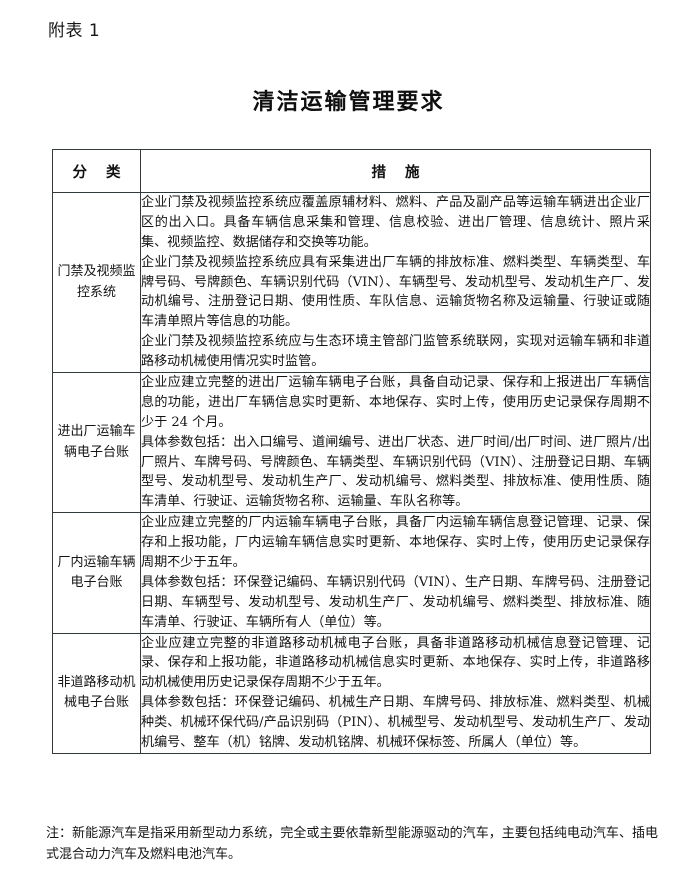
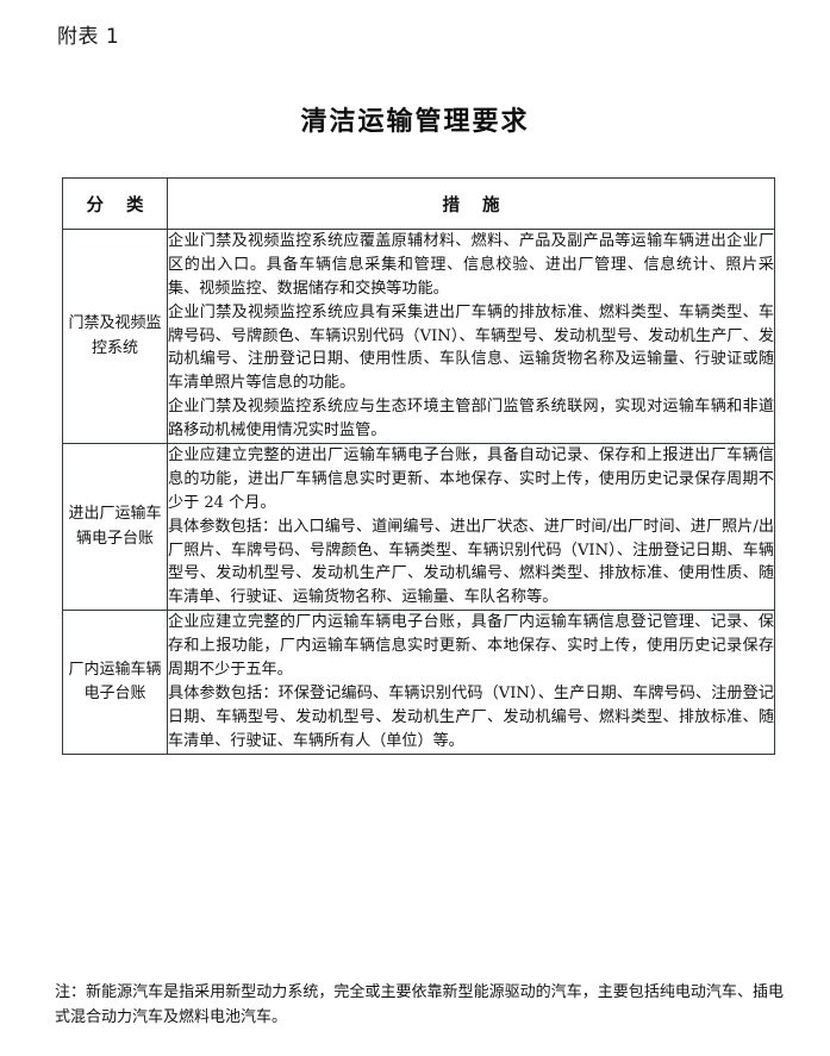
  附表 1
  清洁运输管理要求
  分 类	措 施
  门禁及视频监控系统	企业门禁及视频监控系统应覆盖原辅材料、燃料、产品及副产品等运输车辆进出企业厂区的出入口。具备车辆信息采集和管理、信息校验、进出厂管理、信息统计、照片采集、视频监控、数据储存和交换等功能。 企业门禁及视频监控系统应具有采集进出厂车辆的排放标准、燃料类型、车辆类型、车牌号码、号牌颜色、车辆识别代码（VIN）、车辆型号、发动机型号、发动机生产厂、发动机编号、注册登记日期、使用性质、车队信息、运输货物名称及运输量、行驶证或随车清单照片等信息的功能。 企业门禁及视频监控系统应与生态环境主管部门监管系统联网，实现对运输车辆和非道路移动机械使用情况实时监管。
  进出厂运输车辆电子台账	企业应建立完整的进出厂运输车辆电子台账，具备自动记录、保存和上报进出厂车辆信息的功能，进出厂车辆信息实时更新、本地保存、实时上传，使用历史记录保存周期不少于 24 个月。 具体参数包括：出入口编号、道闸编号、进出厂状态、进厂时间/出厂时间、进厂照片/出厂照片、车牌号码、号牌颜色、车辆类型、车辆识别代码（VIN）、注册登记日期、车辆型号、发动机型号、发动机生产厂、发动机编号、燃料类型、排放标准、使用性质、随车清单、行驶证、运输货物名称、运输量、车队名称等。
  厂内运输车辆电子台账	企业应建立完整的厂内运输车辆电子台账，具备厂内运输车辆信息登记管理、记录、保存和上报功能，厂内运输车辆信息实时更新、本地保存、实时上传，使用历史记录保存周期不少于五年。 具体参数包括：环保登记编码、车辆识别代码（VIN）、生产日期、车牌号码、注册登记日期、车辆型号、发动机型号、发动机生产厂、发动机编号、燃料类型、排放标准、随车清单、行驶证、车辆所有人（单位）等。
- 非道路移动机械电子台账	企业应建立完整的非道路移动机械电子台账，具备非道路移动机械信息登记管理、记录、保存和上报功能，非道路移动机械信息实时更新、本地保存、实时上传，非道路移动机械使用历史记录保存周期不少于五年。 具体参数包括：环保登记编码、机械生产日期、车牌号码、排放标准、燃料类型、机械种类、机械环保代码/产品识别码（PIN）、机械型号、发动机型号、发动机生产厂、发动机编号、整车（机）铭牌、发动机铭牌、机械环保标签、所属人（单位）等。
  注：新能源汽车是指采用新型动力系统，完全或主要依靠新型能源驱动的汽车，主要包括纯电动汽车、插电式混合动力汽车及燃料电池汽车。
